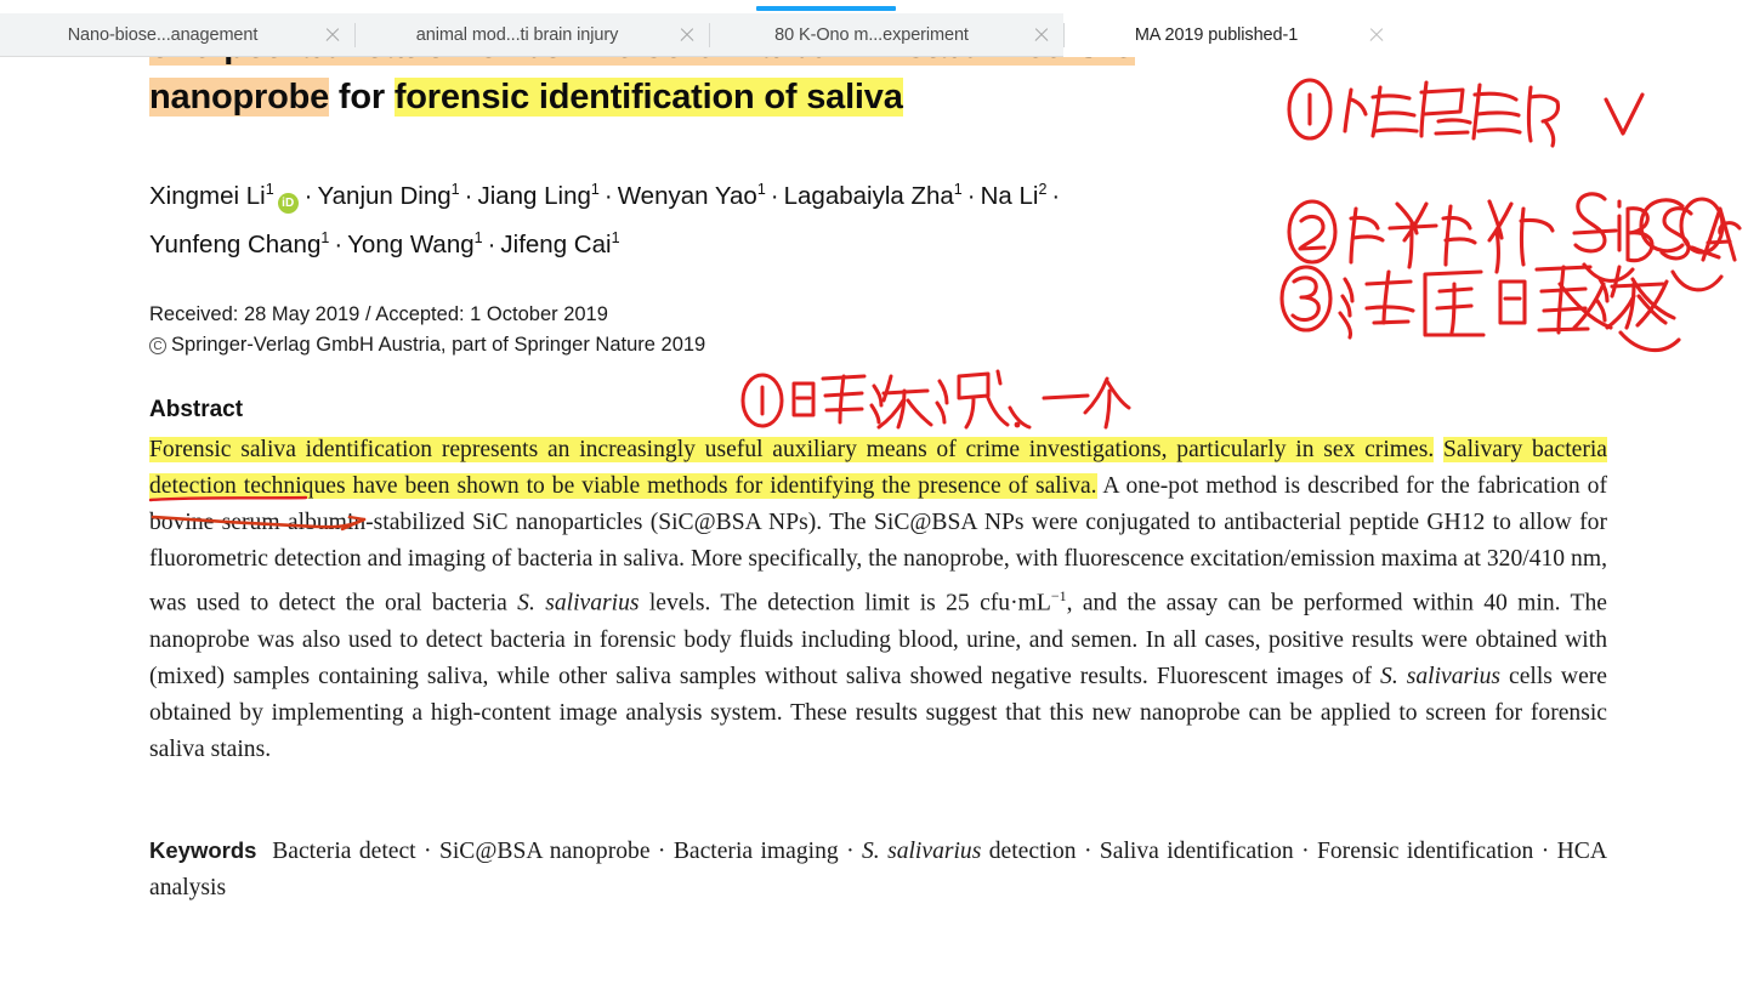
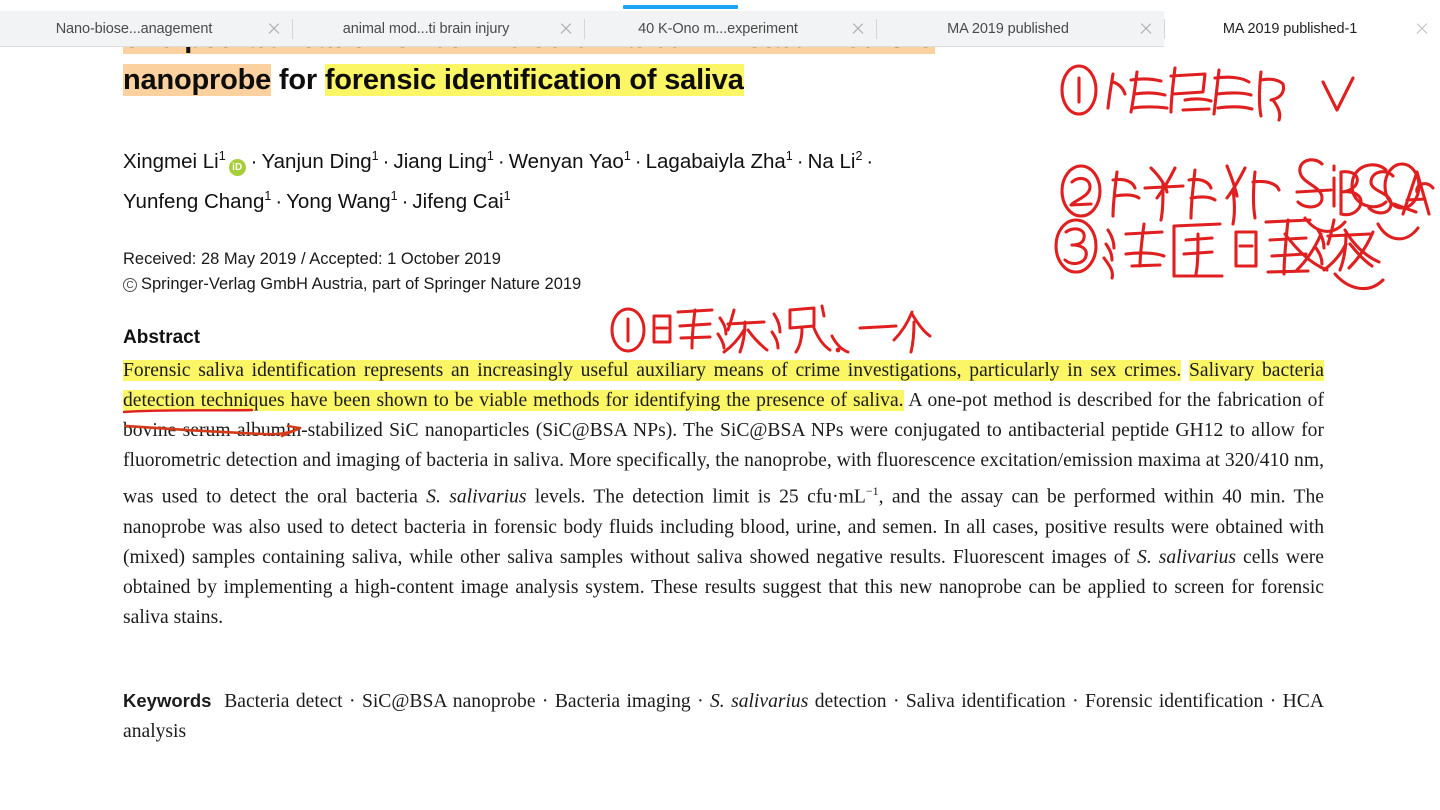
  Nano-biose...anagement
  animal mod...ti brain injury
- 80 K-Ono m...experiment
+ 40 K-Ono m...experiment
+ MA 2019 published
  MA 2019 published-1
  nanoprobe for forensic identification of saliva
  Xingmei Li1iD· Yanjun Ding1 · Jiang Ling1 · Wenyan Yao1 · Lagabaiyla Zha1 · Na Li2 ·
  Yunfeng Chang1 · Yong Wang1 · Jifeng Cai1
  Received: 28 May 2019 / Accepted: 1 October 2019
  C Springer-Verlag GmbH Austria, part of Springer Nature 2019
  Abstract
  Forensic saliva identification represents an increasingly useful auxiliary means of crime investigations, particularly in sex crimes. Salivary bacteria detection techniques have been shown to be viable methods for identifying the presence of saliva. A one-pot method is described for the fabrication of bovinem albumi-stabilized SiC nanoparticles (SiC@BSA NPs). The SiC@BSA NPs were conjugated to antibacterial peptide GH12 to allow for fluorometric detection and imaging of bacteria in saliva. More specifically, the nanoprobe, with fluorescence excitation/emission maxima at 320/410 nm, was used to detect the oral bacteria S. salivarius levels. The detection limit is 25 cfu·mL−1, and the assay can be performed within 40 min. The nanoprobe was also used to detect bacteria in forensic body fluids including blood, urine, and semen. In all cases, positive results were obtained with (mixed) samples containing saliva, while other saliva samples without saliva showed negative results. Fluorescent images of S. salivarius cells were obtained by implementing a high-content image analysis system. These results suggest that this new nanoprobe can be applied to screen for forensic saliva stains.
  Keywords Bacteria detect · SiC@BSA nanoprobe · Bacteria imaging · S. salivarius detection · Saliva identification · Forensic identification · HCA analysis
